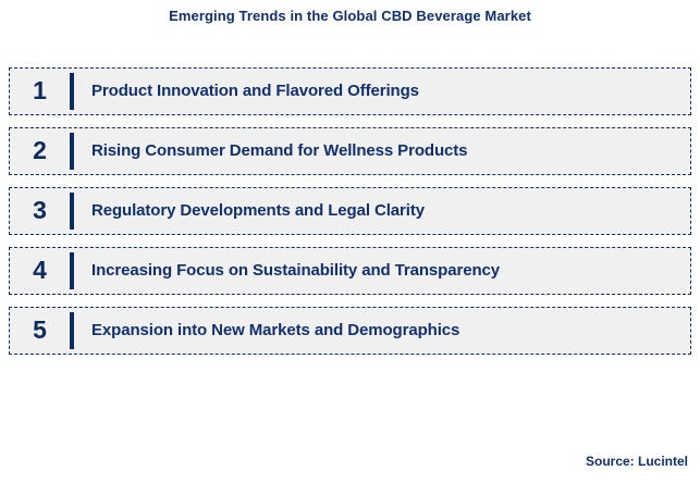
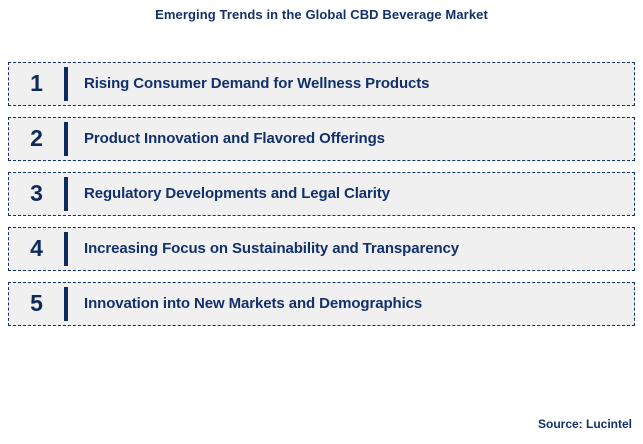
  Emerging Trends in the Global CBD Beverage Market
  1
- Product Innovation and Flavored Offerings
+ Rising Consumer Demand for Wellness Products
  2
- Rising Consumer Demand for Wellness Products
+ Product Innovation and Flavored Offerings
  3
  Regulatory Developments and Legal Clarity
  4
  Increasing Focus on Sustainability and Transparency
  5
- Expansion into New Markets and Demographics
+ Innovation into New Markets and Demographics
  Source: Lucintel
